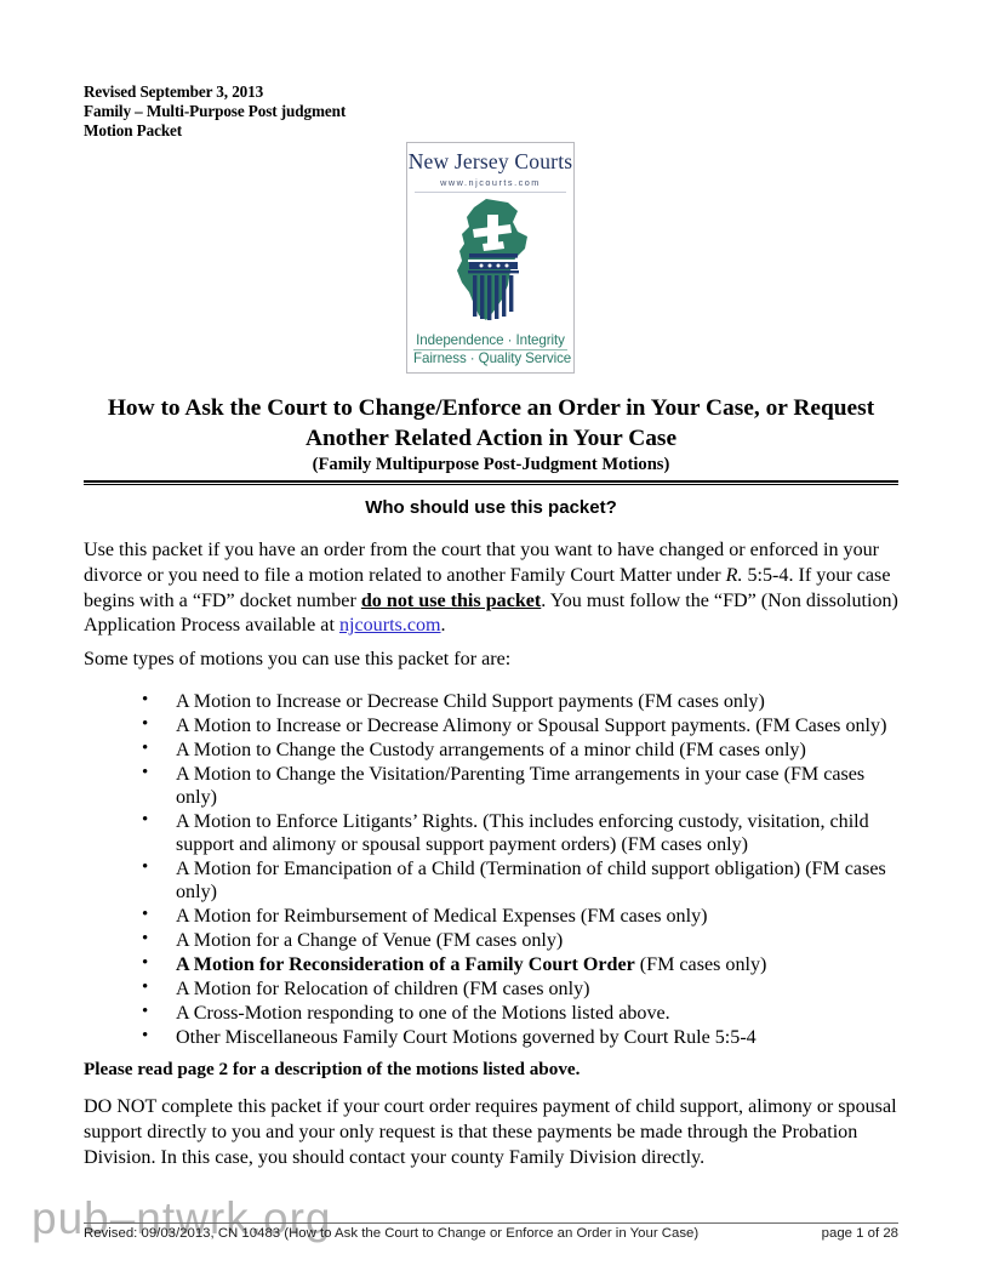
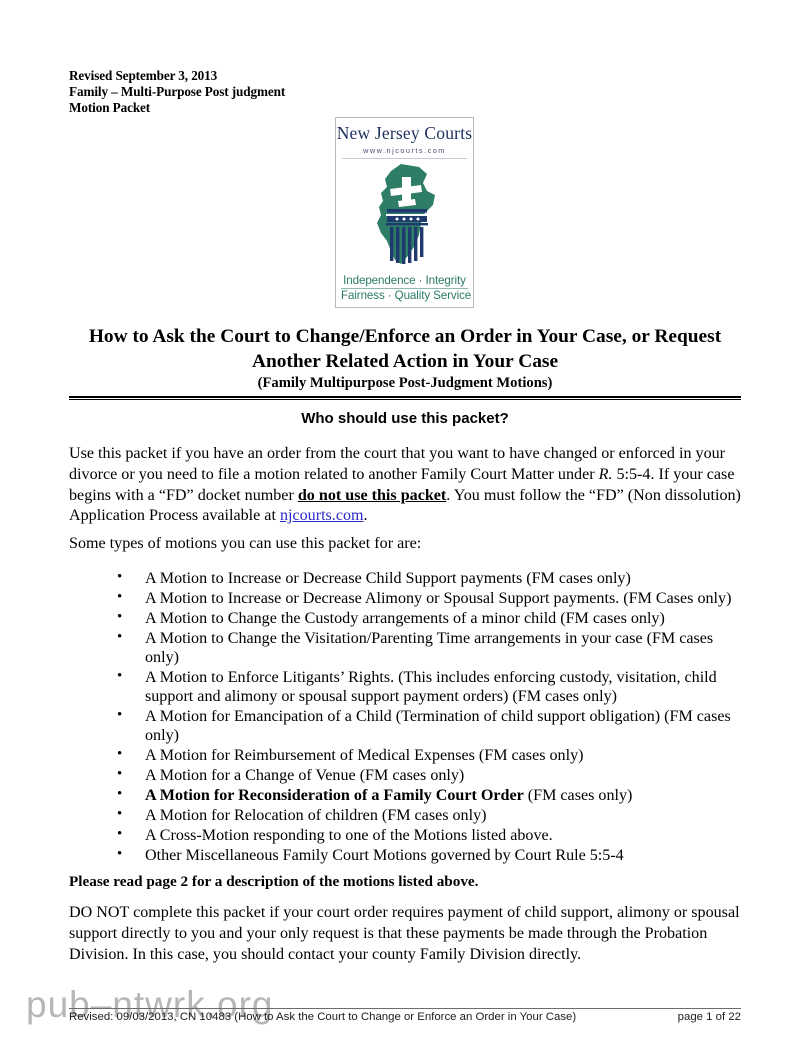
  Revised September 3, 2013
  Family – Multi-Purpose Post judgment
  Motion Packet
  New Jersey Courts
  www.njcourts.com
  Independence · Integrity
  Fairness · Quality Service
  How to Ask the Court to Change/Enforce an Order in Your Case, or Request Another Related Action in Your Case
  (Family Multipurpose Post-Judgment Motions)
  Who should use this packet?
  Use this packet if you have an order from the court that you want to have changed or enforced in your divorce or you need to file a motion related to another Family Court Matter under R. 5:5-4. If your case begins with a “FD” docket number do not use this packet. You must follow the “FD” (Non dissolution) Application Process available at njcourts.com.
  Some types of motions you can use this packet for are:
  A Motion to Increase or Decrease Child Support payments (FM cases only)
  A Motion to Increase or Decrease Alimony or Spousal Support payments. (FM Cases only)
  A Motion to Change the Custody arrangements of a minor child (FM cases only)
  A Motion to Change the Visitation/Parenting Time arrangements in your case (FM cases only)
  A Motion to Enforce Litigants’ Rights. (This includes enforcing custody, visitation, child support and alimony or spousal support payment orders) (FM cases only)
  A Motion for Emancipation of a Child (Termination of child support obligation) (FM cases only)
  A Motion for Reimbursement of Medical Expenses (FM cases only)
  A Motion for a Change of Venue (FM cases only)
  A Motion for Reconsideration of a Family Court Order (FM cases only)
  A Motion for Relocation of children (FM cases only)
  A Cross-Motion responding to one of the Motions listed above.
  Other Miscellaneous Family Court Motions governed by Court Rule 5:5-4
  Please read page 2 for a description of the motions listed above.
  DO NOT complete this packet if your court order requires payment of child support, alimony or spousal support directly to you and your only request is that these payments be made through the Probation Division. In this case, you should contact your county Family Division directly.
  pub–ntwrk.org
  Revised: 09/03/2013, CN 10483 (How to Ask the Court to Change or Enforce an Order in Your Case)
- page 1 of 28
+ page 1 of 22
